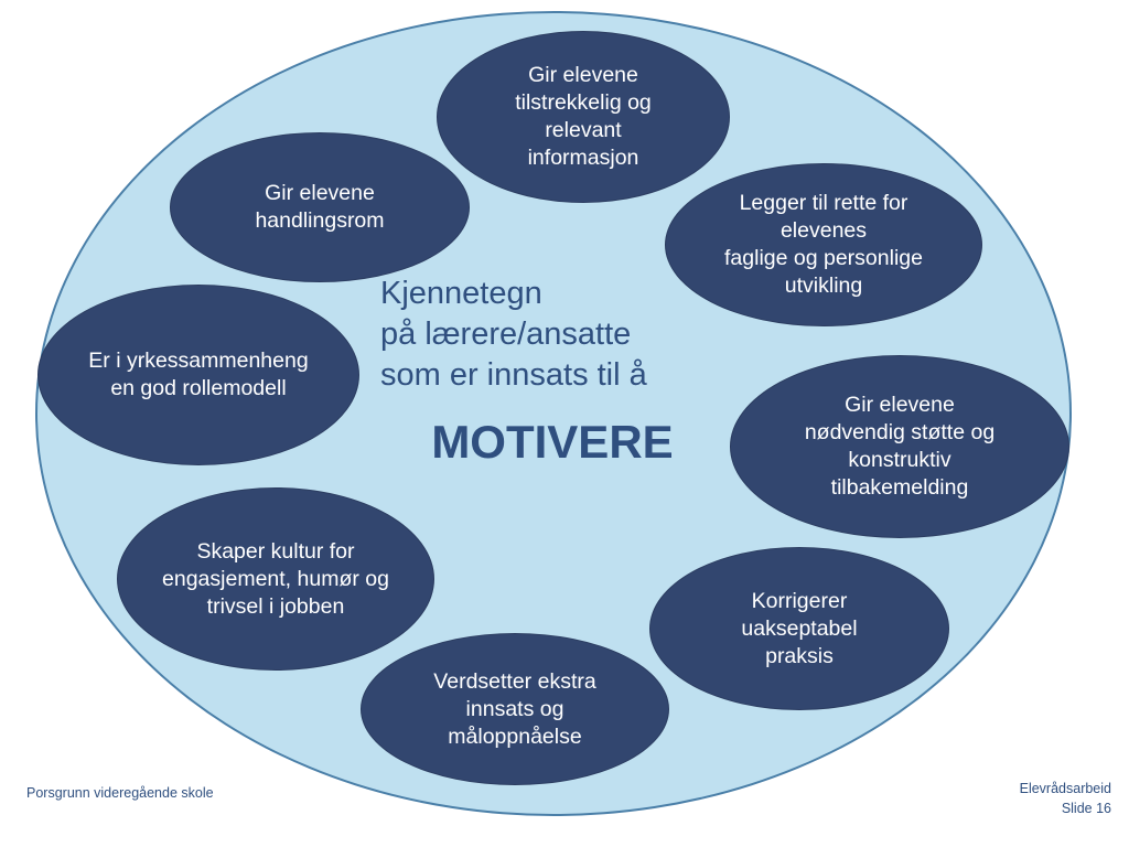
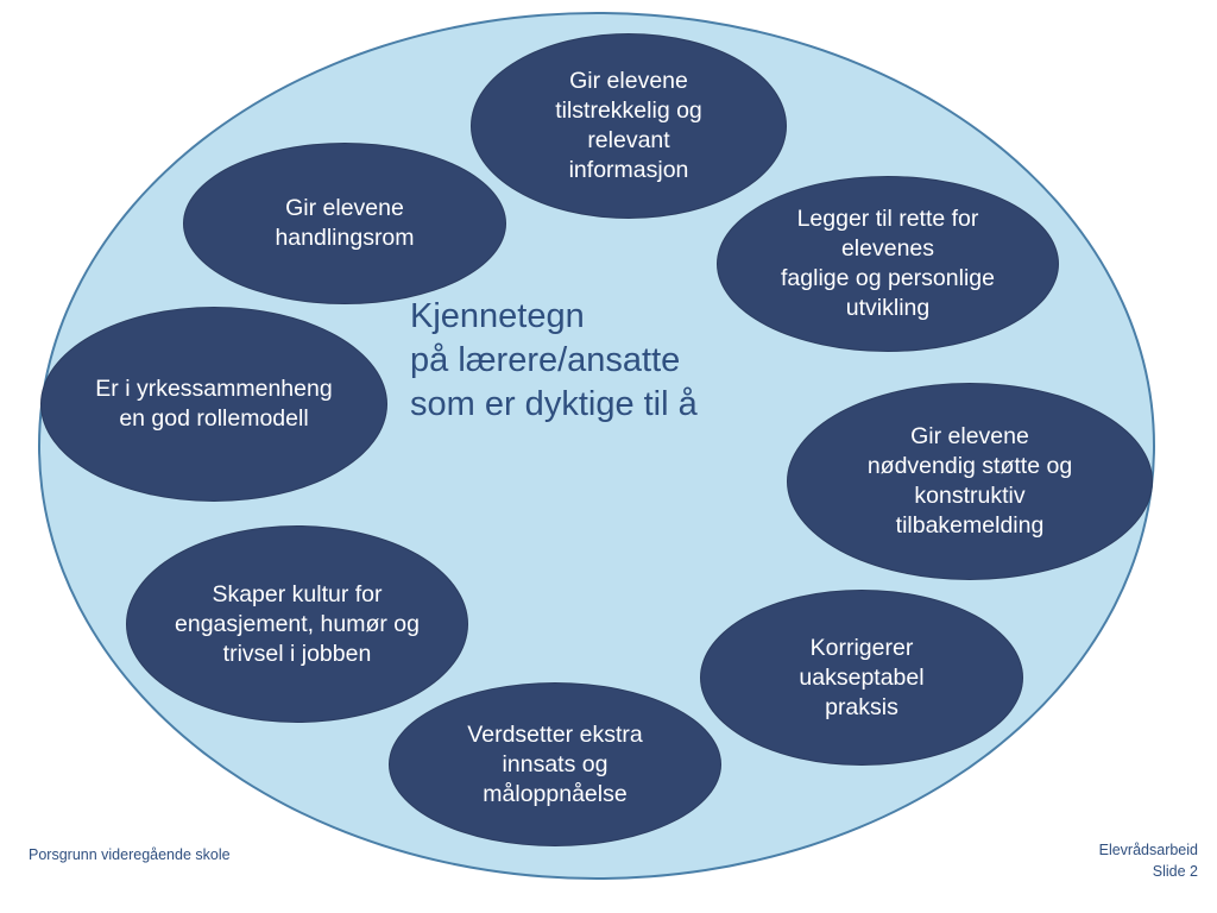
  Kjennetegn
  på lærere/ansatte
- som er innsats til å
+ som er dyktige til å
- MOTIVERE
  Gir elevene
  tilstrekkelig og
  relevant
  informasjon
  Gir elevene
  handlingsrom
  Legger til rette for
  elevenes
  faglige og personlige
  utvikling
  Er i yrkessammenheng
  en god rollemodell
  Gir elevene
  nødvendig støtte og
  konstruktiv
  tilbakemelding
  Skaper kultur for
  engasjement, humør og
  trivsel i jobben
  Korrigerer
  uakseptabel
  praksis
  Verdsetter ekstra
  innsats og
  måloppnåelse
  Porsgrunn videregående skole
  Elevrådsarbeid
- Slide 16
+ Slide 2
